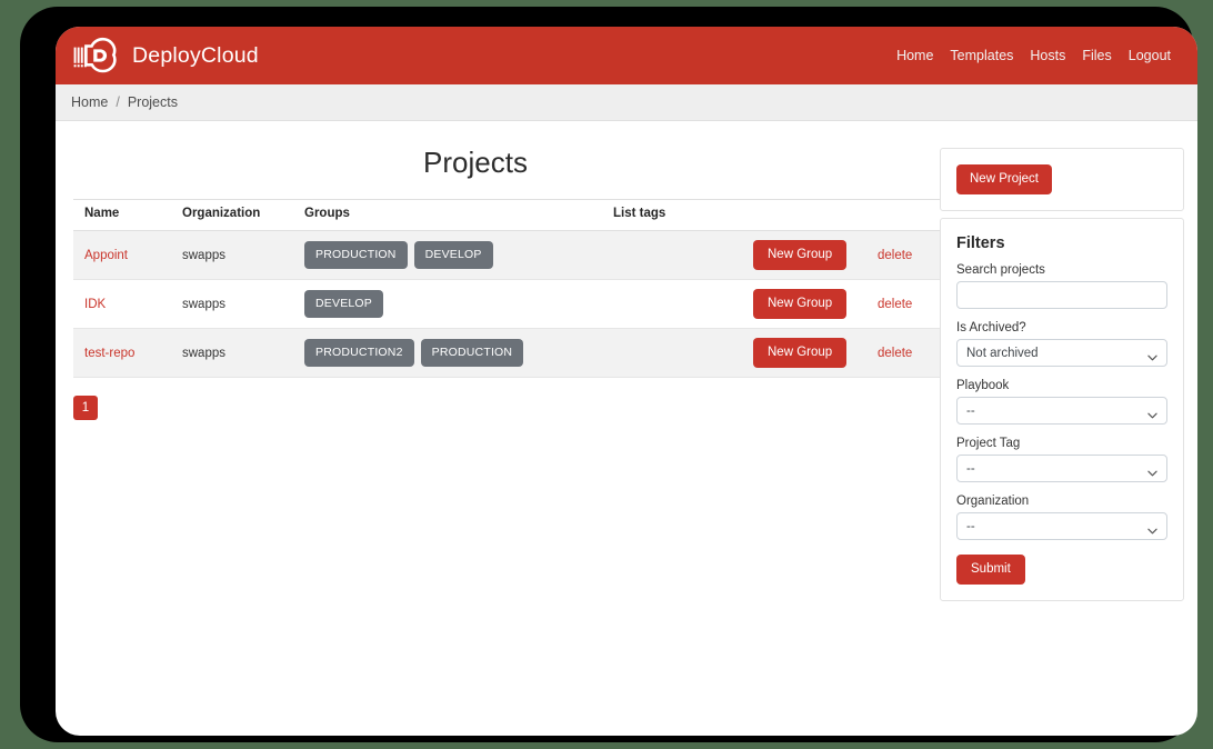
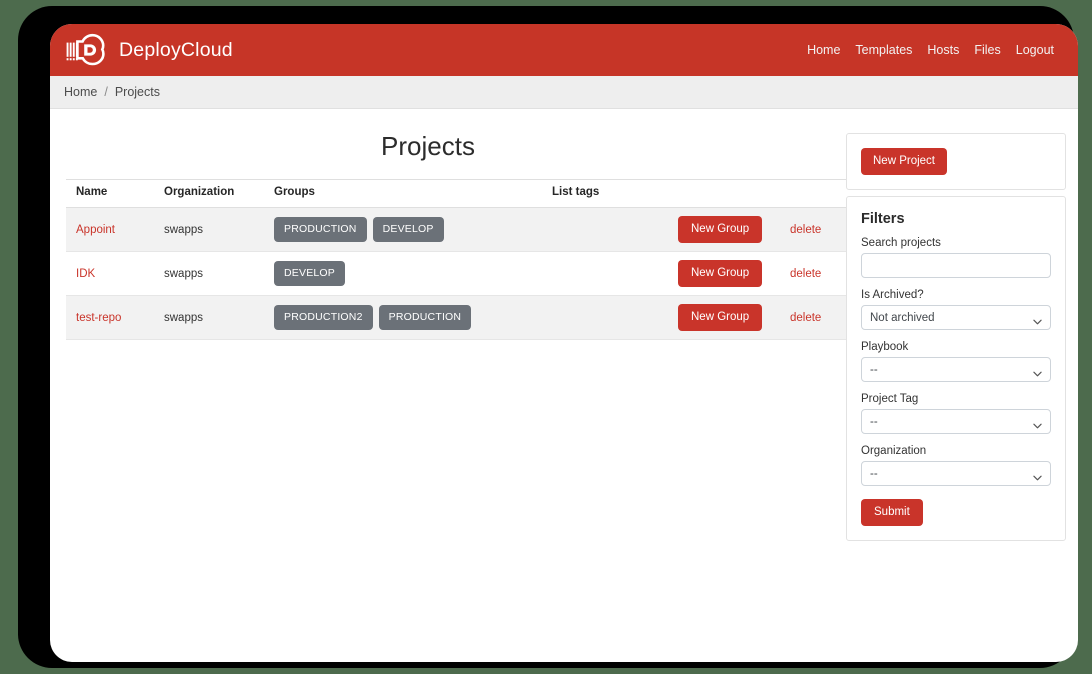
  DeployCloud
  Home
  Templates
  Hosts
  Files
  Logout
  Home
  /
  Projects
  Projects
  Name	Organization	Groups	List tags
  Appoint	swapps	PRODUCTION DEVELOP		New Group	delete
  IDK	swapps	DEVELOP		New Group	delete
  test-repo	swapps	PRODUCTION2 PRODUCTION		New Group	delete
- 1
  New Project
  Filters
  Search projects
  Is Archived?
  Not archived
  Playbook
  --
  Project Tag
  --
  Organization
  --
  Submit
